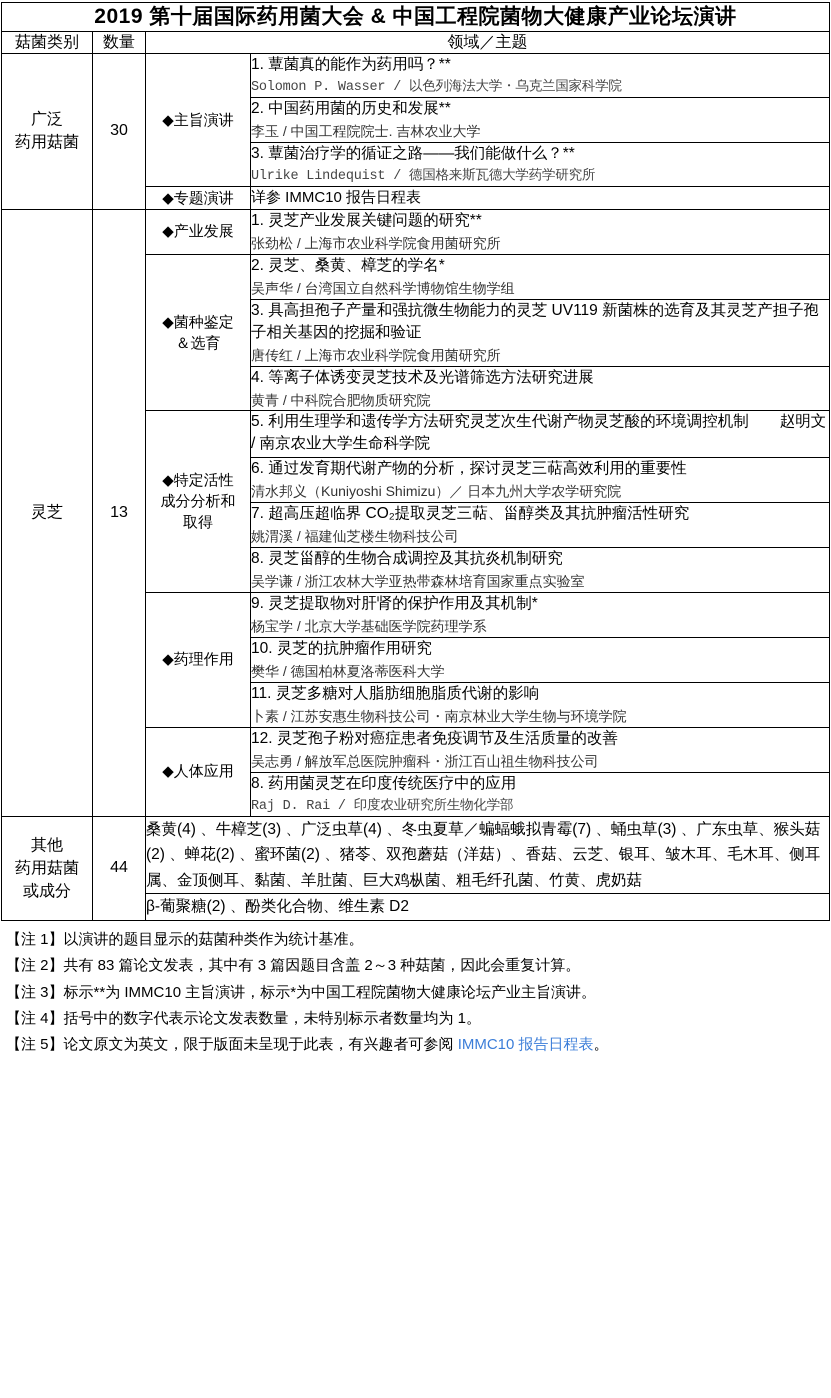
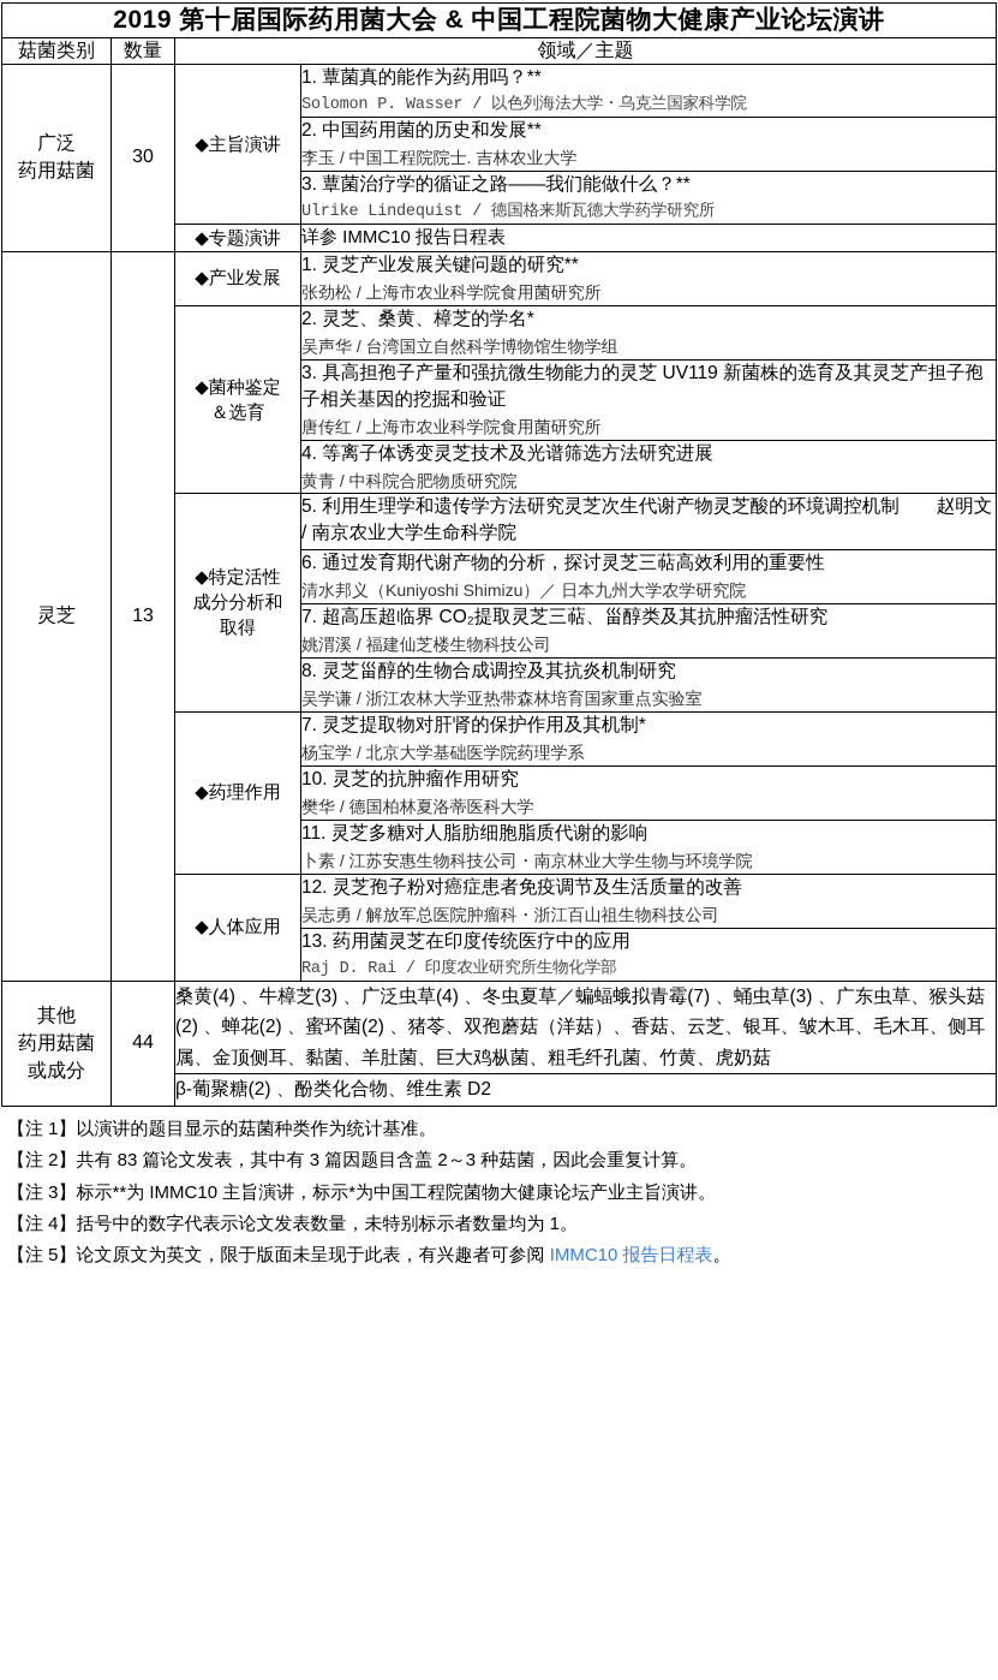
  2019 第十届国际药用菌大会 & 中国工程院菌物大健康产业论坛演讲
  菇菌类别	数量	领域／主题
  广泛 药用菇菌	30	◆主旨演讲	1. 蕈菌真的能作为药用吗？** Solomon P. Wasser / 以色列海法大学・乌克兰国家科学院
  2. 中国药用菌的历史和发展** 李玉 / 中国工程院院士. 吉林农业大学
  3. 蕈菌治疗学的循证之路——我们能做什么？** Ulrike Lindequist / 德国格来斯瓦德大学药学研究所
  ◆专题演讲	详参 IMMC10 报告日程表
  灵芝	13	◆产业发展	1. 灵芝产业发展关键问题的研究** 张劲松 / 上海市农业科学院食用菌研究所
  ◆菌种鉴定 ＆选育	2. 灵芝、桑黄、樟芝的学名* 吴声华 / 台湾国立自然科学博物馆生物学组
  3. 具高担孢子产量和强抗微生物能力的灵芝 UV119 新菌株的选育及其灵芝产担子孢子相关基因的挖掘和验证 唐传红 / 上海市农业科学院食用菌研究所
  4. 等离子体诱变灵芝技术及光谱筛选方法研究进展 黄青 / 中科院合肥物质研究院
  ◆特定活性 成分分析和 取得	5. 利用生理学和遗传学方法研究灵芝次生代谢产物灵芝酸的环境调控机制 赵明文 / 南京农业大学生命科学院
  6. 通过发育期代谢产物的分析，探讨灵芝三萜高效利用的重要性 清水邦义（Kuniyoshi Shimizu）／ 日本九州大学农学研究院
  7. 超高压超临界 CO₂提取灵芝三萜、甾醇类及其抗肿瘤活性研究 姚渭溪 / 福建仙芝楼生物科技公司
  8. 灵芝甾醇的生物合成调控及其抗炎机制研究 吴学谦 / 浙江农林大学亚热带森林培育国家重点实验室
- ◆药理作用	9. 灵芝提取物对肝肾的保护作用及其机制* 杨宝学 / 北京大学基础医学院药理学系
+ ◆药理作用	7. 灵芝提取物对肝肾的保护作用及其机制* 杨宝学 / 北京大学基础医学院药理学系
  10. 灵芝的抗肿瘤作用研究 樊华 / 德国柏林夏洛蒂医科大学
  11. 灵芝多糖对人脂肪细胞脂质代谢的影响 卜素 / 江苏安惠生物科技公司・南京林业大学生物与环境学院
  ◆人体应用	12. 灵芝孢子粉对癌症患者免疫调节及生活质量的改善 吴志勇 / 解放军总医院肿瘤科・浙江百山祖生物科技公司
- 8. 药用菌灵芝在印度传统医疗中的应用 Raj D. Rai / 印度农业研究所生物化学部
+ 13. 药用菌灵芝在印度传统医疗中的应用 Raj D. Rai / 印度农业研究所生物化学部
  其他 药用菇菌 或成分	44	桑黄(4) 、牛樟芝(3) 、广泛虫草(4) 、冬虫夏草／蝙蝠蛾拟青霉(7) 、蛹虫草(3) 、广东虫草、猴头菇(2) 、蝉花(2) 、蜜环菌(2) 、猪苓、双孢蘑菇（洋菇）、香菇、云芝、银耳、皱木耳、毛木耳、侧耳属、金顶侧耳、黏菌、羊肚菌、巨大鸡枞菌、粗毛纤孔菌、竹黄、虎奶菇
  β-葡聚糖(2) 、酚类化合物、维生素 D2
  【注 1】以演讲的题目显示的菇菌种类作为统计基准。
  【注 2】共有 83 篇论文发表，其中有 3 篇因题目含盖 2～3 种菇菌，因此会重复计算。
  【注 3】标示**为 IMMC10 主旨演讲，标示*为中国工程院菌物大健康论坛产业主旨演讲。
  【注 4】括号中的数字代表示论文发表数量，未特别标示者数量均为 1。
  【注 5】论文原文为英文，限于版面未呈现于此表，有兴趣者可参阅 IMMC10 报告日程表。
